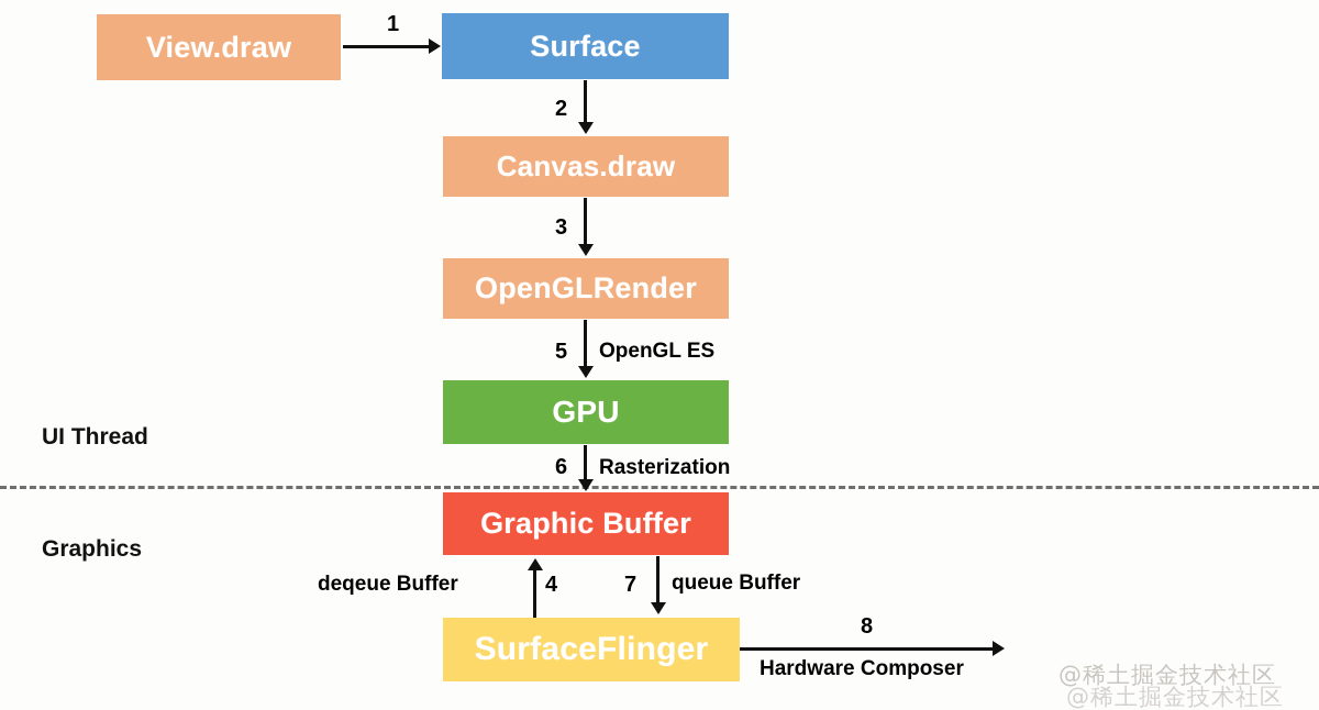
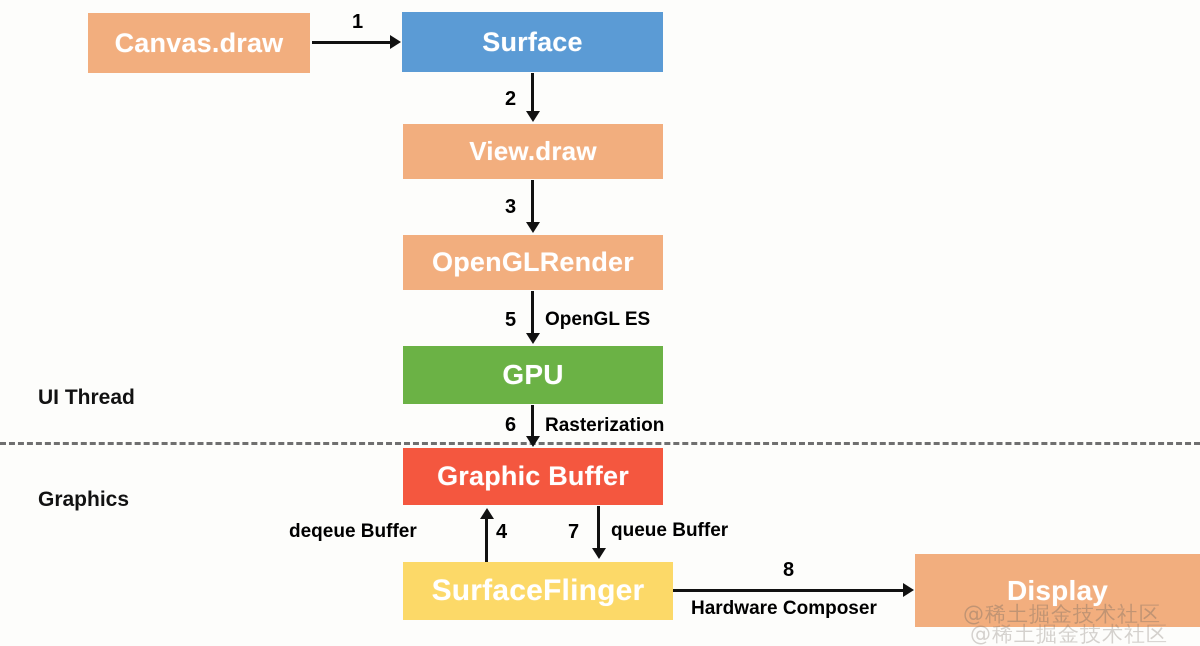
- View.draw
+ Canvas.draw
  Surface
- Canvas.draw
+ View.draw
  OpenGLRender
  GPU
  Graphic Buffer
  SurfaceFlinger
+ Display
  UI Thread
  Graphics
  1
  2
  3
  5
  OpenGL ES
  6
  Rasterization
  4
  deqeue Buffer
  7
  queue Buffer
  8
  Hardware Composer
  @稀土掘金技术社区
  @稀土掘金技术社区
